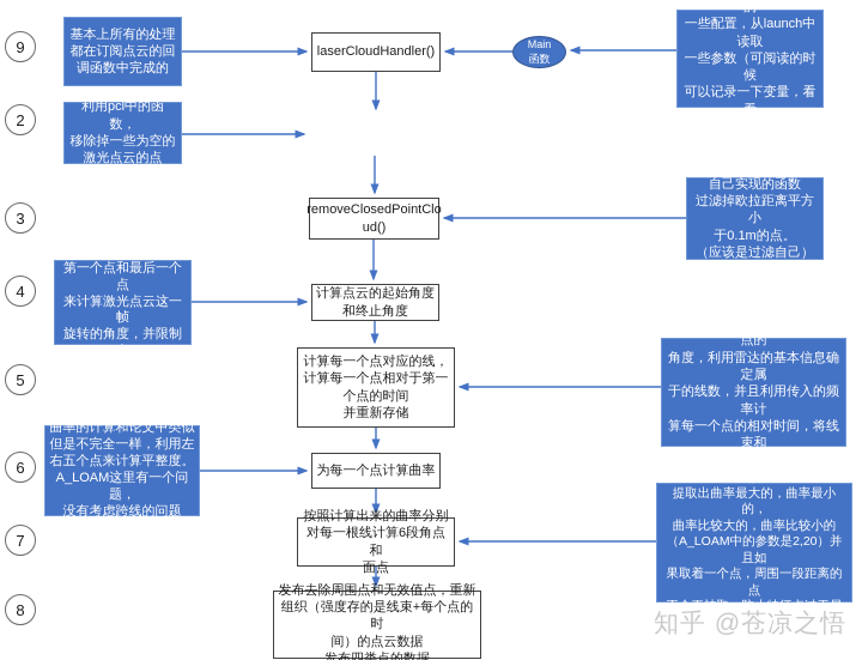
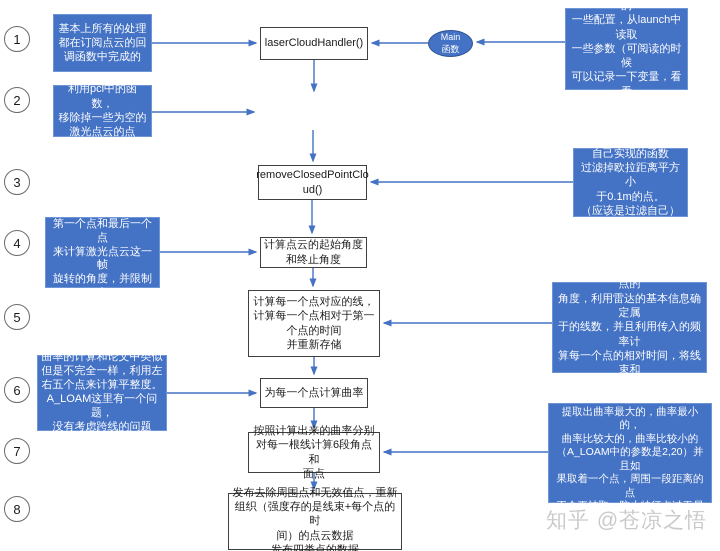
- 9
+ 1
  2
  3
  4
  5
  6
  7
  8
  基本上所有的处理
  都在订阅点云的回
  调函数中完成的
  利用pcl中的函数，
  移除掉一些为空的
  激光点云的点
  第一个点和最后一个点
  来计算激光点云这一帧
  旋转的角度，并限制在
  曲率的计算和论文中类似
  但是不完全一样，利用左
  右五个点来计算平整度。
  A_LOAM这里有一个问题，
  没有考虑跨线的问题
  Main
  函数
  laserCloudHandler()
  removeClosedPointClo
  ud()
  计算点云的起始角度
  和终止角度
  计算每一个点对应的线，
  计算每一个点相对于第一
  个点的时间
  并重新存储
  为每一个点计算曲率
  按照计算出来的曲率分别
  对每一根线计算6段角点和
  面点
  发布去除周围点和无效值点，重新
  组织（强度存的是线束+每个点的时
  间）的点云数据
  发布四类点的数据
  一些配置，从launch中读取
  一些参数（可阅读的时候
  可以记录一下变量，看看
  自己实现的函数
  过滤掉欧拉距离平方小
  于0.1m的点。
  （应该是过滤自己）
  角度，利用雷达的基本信息确定属
  于的线数，并且利用传入的频率计
  算每一个点的相对时间，将线束和
  提取出曲率最大的，曲率最小的，
  曲率比较大的，曲率比较小的
  （A_LOAM中的参数是2,20）并且如
  果取着一个点，周围一段距离的点
  知乎 @苍凉之悟
